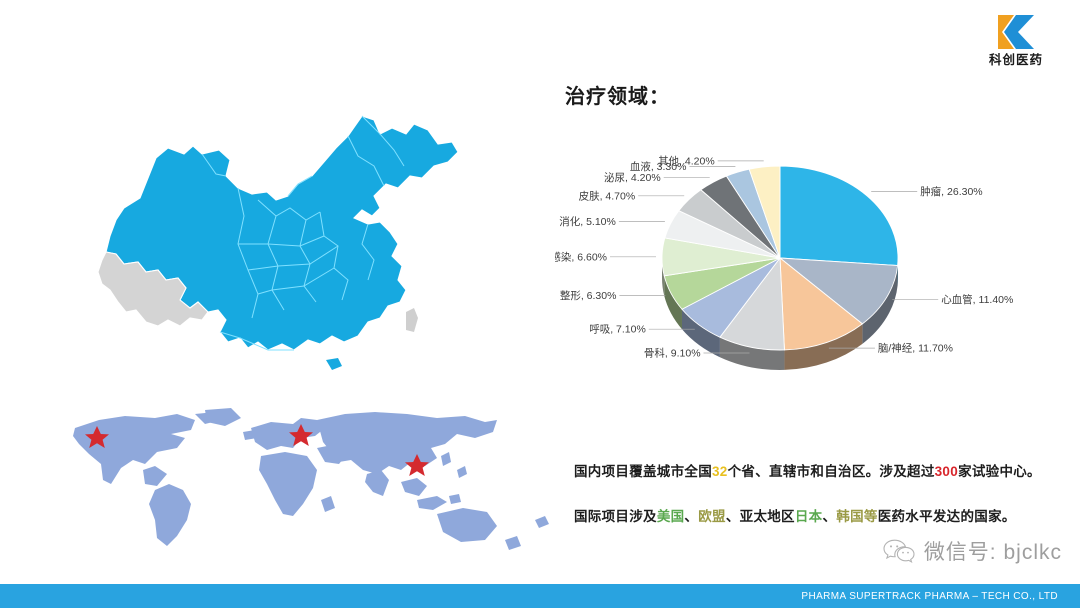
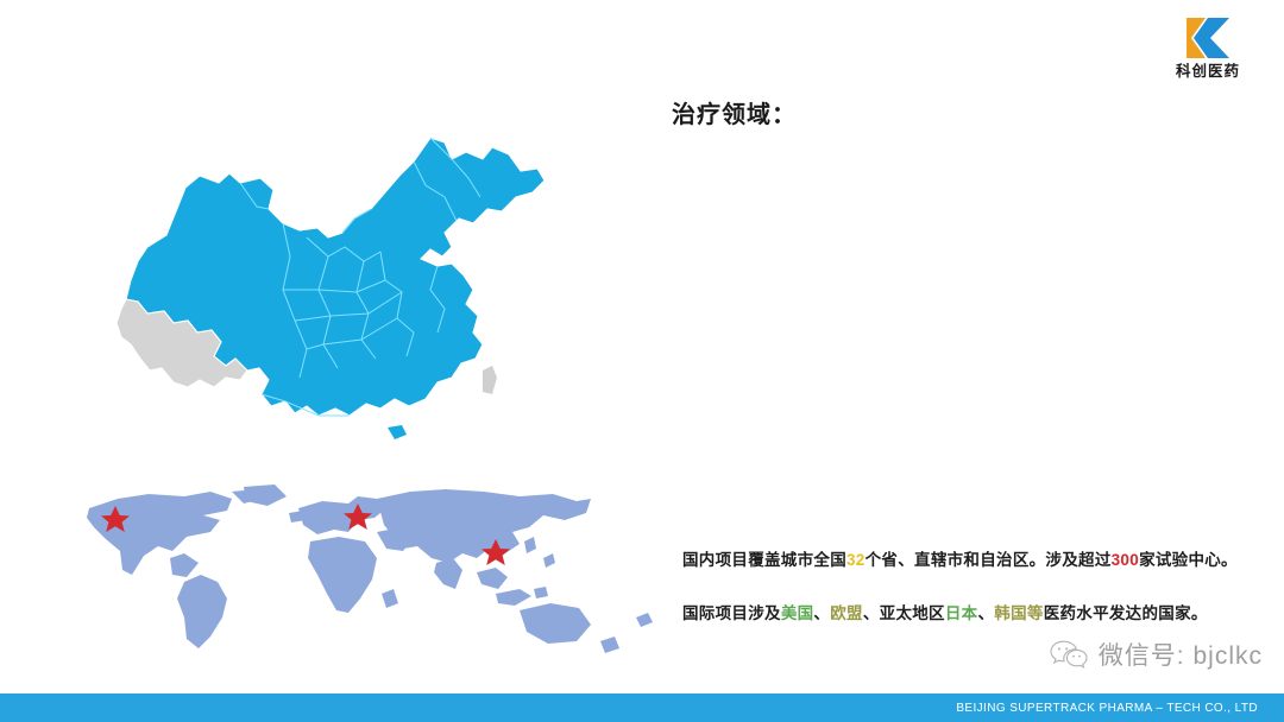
  科创医药
  治疗领域：
- 肿瘤, 26.30%
- 心血管, 11.40%
- 脑/神经, 11.70%
- 骨科, 9.10%
- 呼吸, 7.10%
- 整形, 6.30%
- 感染, 6.60%
- 消化, 5.10%
- 皮肤, 4.70%
- 泌尿, 4.20%
- 血液, 3.30%
- 其他, 4.20%
  国内项目覆盖城市全国32个省、直辖市和自治区。涉及超过300家试验中心。
  国际项目涉及美国、欧盟、亚太地区日本、韩国等医药水平发达的国家。
  微信号: bjclkc
- PHARMA SUPERTRACK PHARMA – TECH CO., LTD
+ BEIJING SUPERTRACK PHARMA – TECH CO., LTD
